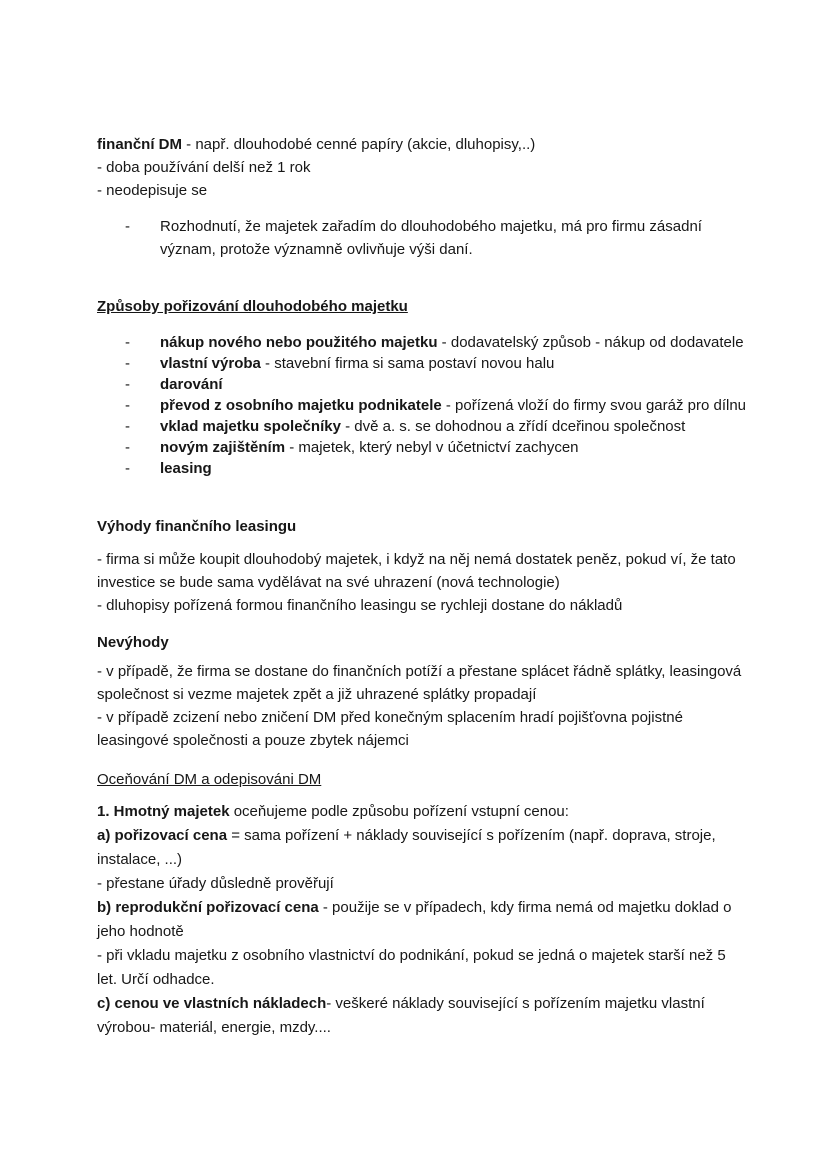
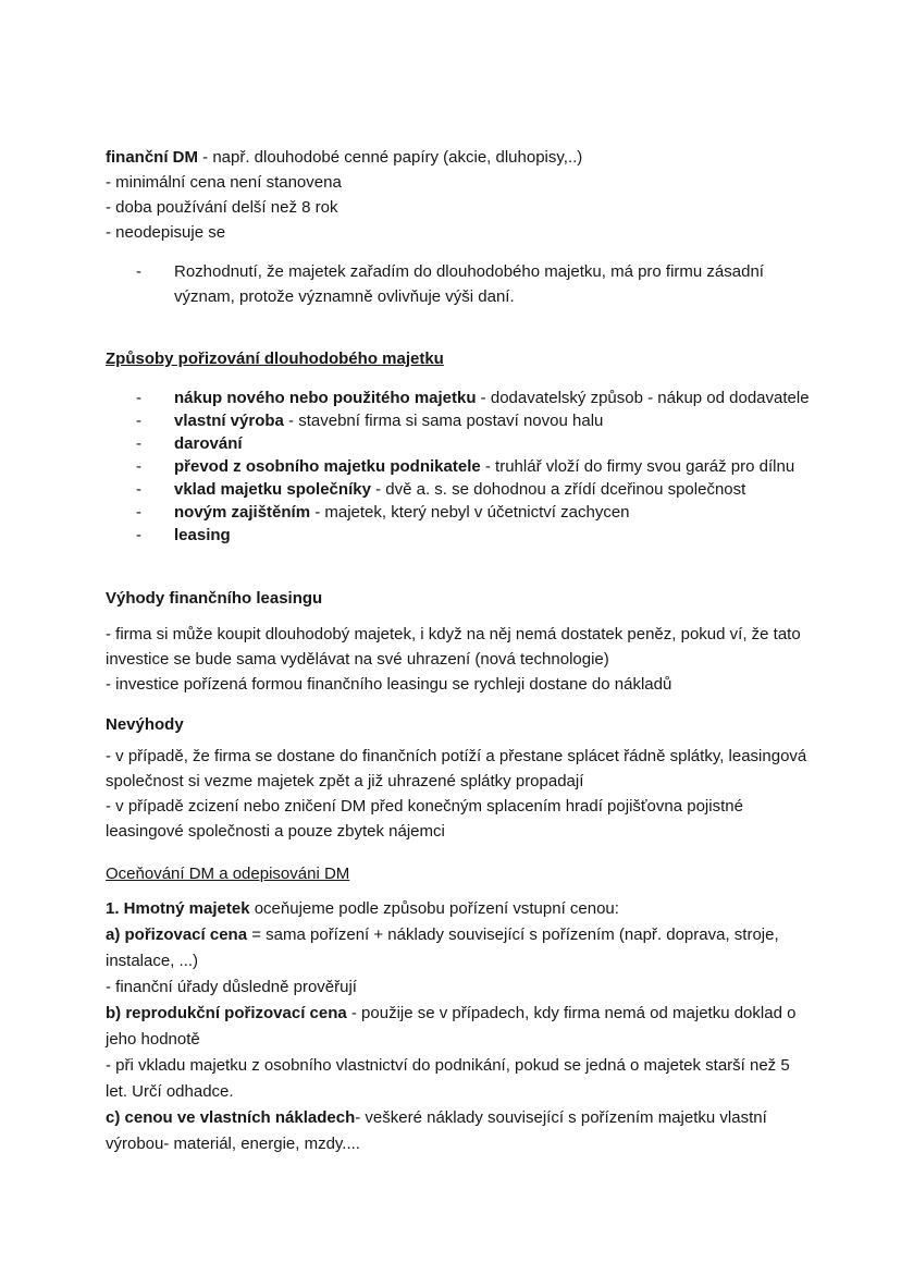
  finanční DM - např. dlouhodobé cenné papíry (akcie, dluhopisy,..)
+ - minimální cena není stanovena
- - doba používání delší než 1 rok
+ - doba používání delší než 8 rok
  - neodepisuje se
  -
  Rozhodnutí, že majetek zařadím do dlouhodobého majetku, má pro firmu zásadní význam, protože významně ovlivňuje výši daní.
  Způsoby pořizování dlouhodobého majetku
  -
  nákup nového nebo použitého majetku - dodavatelský způsob - nákup od dodavatele
  -
  vlastní výroba - stavební firma si sama postaví novou halu
  -
  darování
  -
- převod z osobního majetku podnikatele - pořízená vloží do firmy svou garáž pro dílnu
+ převod z osobního majetku podnikatele - truhlář vloží do firmy svou garáž pro dílnu
  -
  vklad majetku společníky - dvě a. s. se dohodnou a zřídí dceřinou společnost
  -
  novým zajištěním - majetek, který nebyl v účetnictví zachycen
  -
  leasing
  Výhody finančního leasingu
  - firma si může koupit dlouhodobý majetek, i když na něj nemá dostatek peněz, pokud ví, že tato investice se bude sama vydělávat na své uhrazení (nová technologie)
- - dluhopisy pořízená formou finančního leasingu se rychleji dostane do nákladů
+ - investice pořízená formou finančního leasingu se rychleji dostane do nákladů
  Nevýhody
  - v případě, že firma se dostane do finančních potíží a přestane splácet řádně splátky, leasingová společnost si vezme majetek zpět a již uhrazené splátky propadají
  - v případě zcizení nebo zničení DM před konečným splacením hradí pojišťovna pojistné leasingové společnosti a pouze zbytek nájemci
  Oceňování DM a odepisováni DM
  1. Hmotný majetek oceňujeme podle způsobu pořízení vstupní cenou:
  a) pořizovací cena = sama pořízení + náklady související s pořízením (např. doprava, stroje, instalace, ...)
- - přestane úřady důsledně prověřují
+ - finanční úřady důsledně prověřují
  b) reprodukční pořizovací cena - použije se v případech, kdy firma nemá od majetku doklad o jeho hodnotě
  - při vkladu majetku z osobního vlastnictví do podnikání, pokud se jedná o majetek starší než 5 let. Určí odhadce.
  c) cenou ve vlastních nákladech- veškeré náklady související s pořízením majetku vlastní výrobou- materiál, energie, mzdy....
